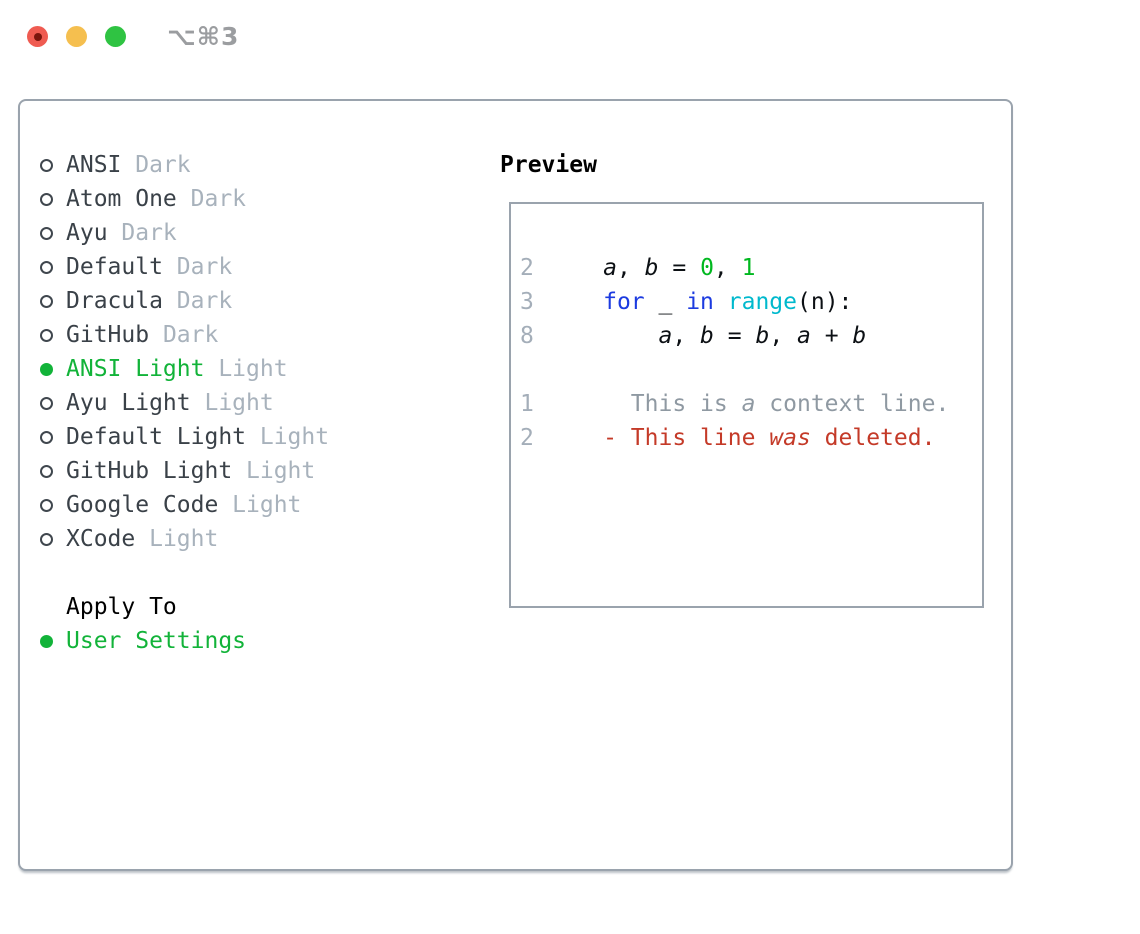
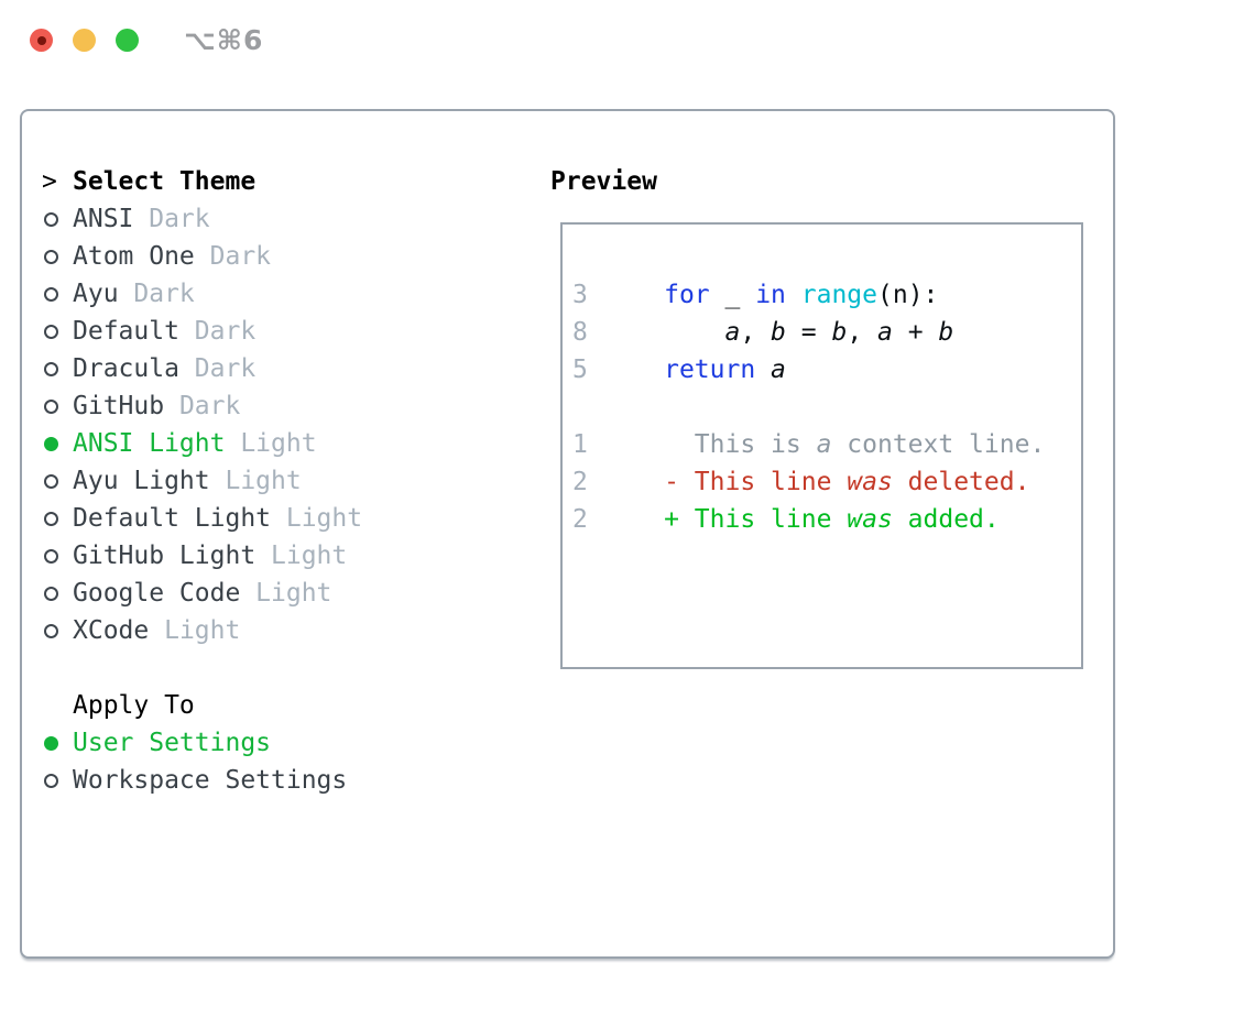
- ⌥⌘3
+ ⌥⌘6
+ >
+ Select Theme
  ANSI
  Dark
  Atom One
  Dark
  Ayu
  Dark
  Default
  Dark
  Dracula
  Dark
  GitHub
  Dark
  ANSI Light
  Light
  Ayu Light
  Light
  Default Light
  Light
  GitHub Light
  Light
  Google Code
  Light
  XCode
  Light
  Apply To
  User Settings
+ Workspace Settings
  Preview
- 2 a, b = 0, 1
  3 for _ in range(n):
  8 a, b = b, a + b
+ 5 return a
  1 This is a context line.
  2 - This line was deleted.
+ 2 + This line was added.
